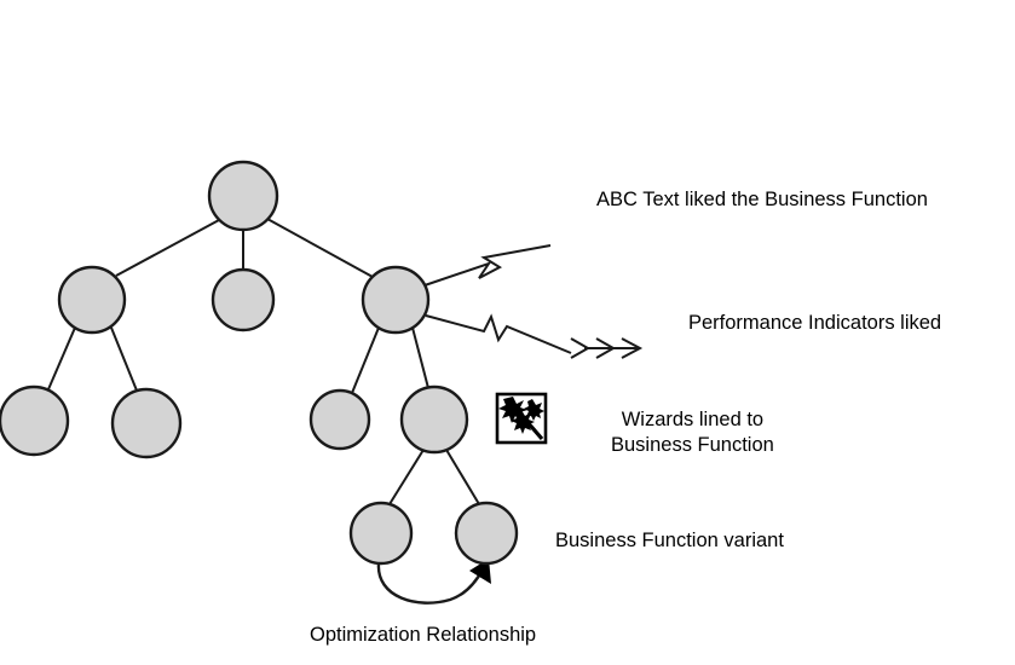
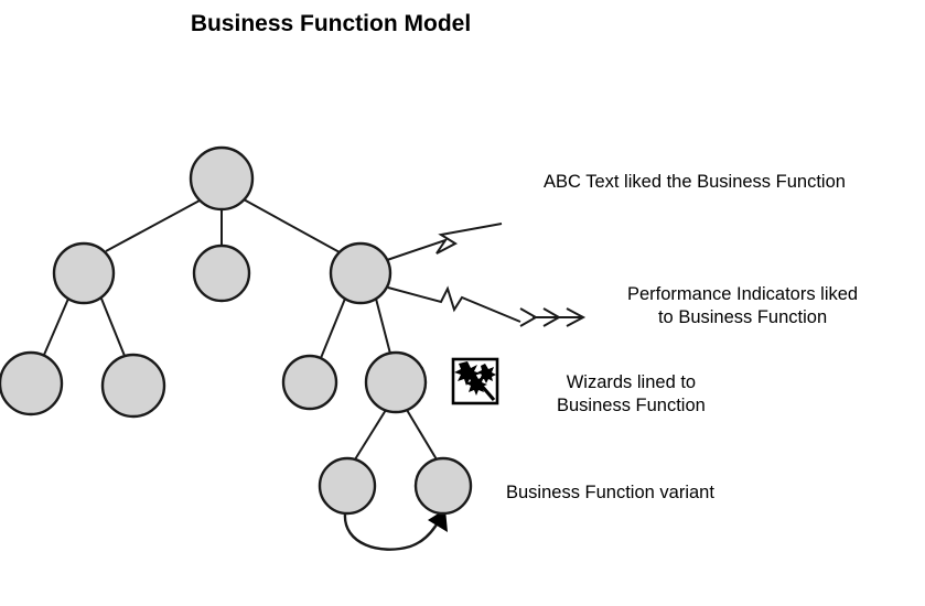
+ Business Function Model
  ABC Text liked the Business Function
  Performance Indicators liked
+ to Business Function
  Wizards lined to
  Business Function
  Business Function variant
- Optimization Relationship
